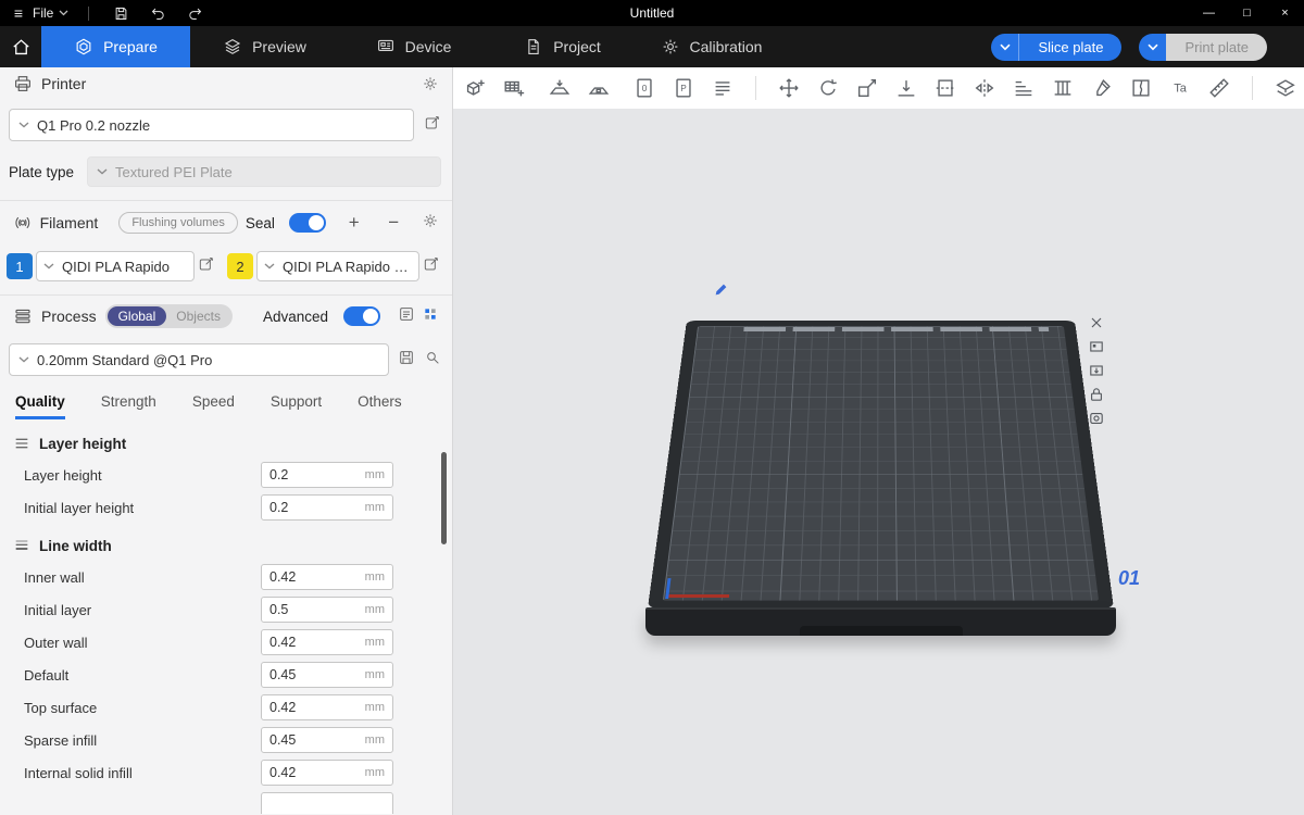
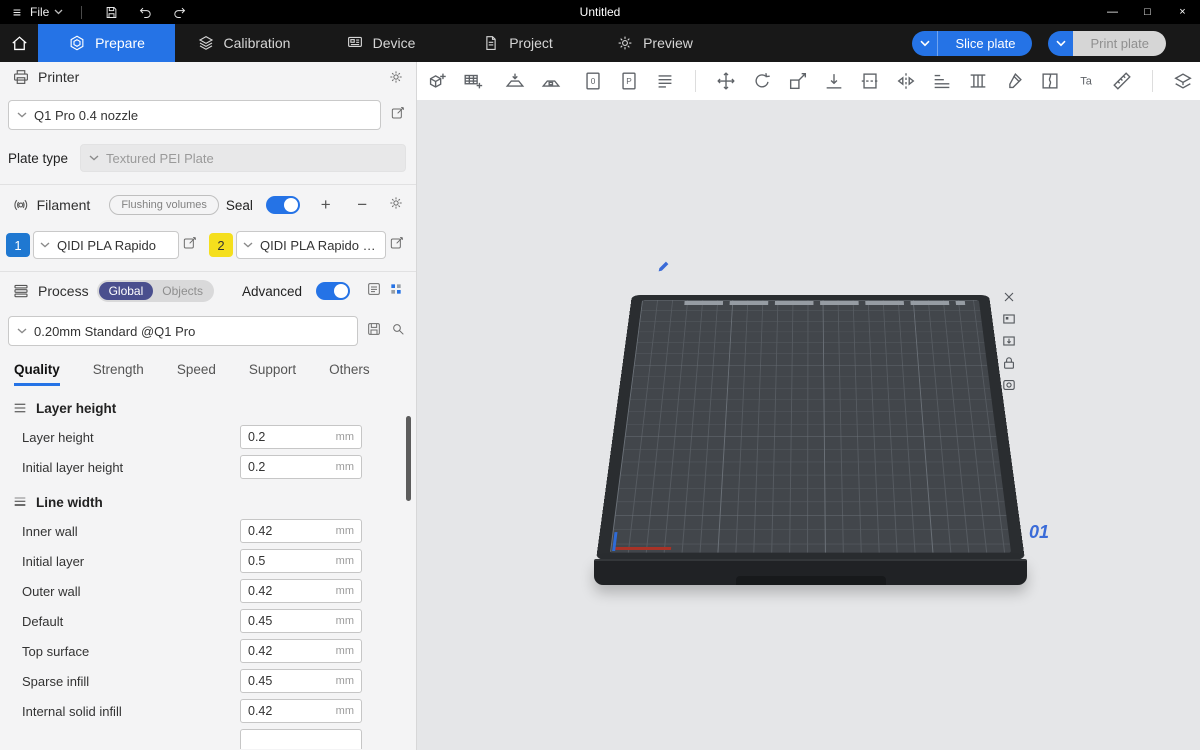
  ≡
  File
  Untitled
  —
  □
  ×
  Prepare
- Preview
+ Calibration
  Device
  Project
- Calibration
+ Preview
  Slice plate
  Print plate
  Printer
- Q1 Pro 0.2 nozzle
+ Q1 Pro 0.4 nozzle
  Plate type
  Textured PEI Plate
  Filament
  Flushing volumes
  Seal
  +
  −
  1
  QIDI PLA Rapido
  2
  QIDI PLA Rapido M..
  Process
  Global
  Objects
  Advanced
  0.20mm Standard @Q1 Pro
  Quality
  Strength
  Speed
  Support
  Others
  Layer height
  Layer height
  0.2
  mm
  Initial layer height
  0.2
  mm
  Line width
  Inner wall
  0.42
  mm
  Initial layer
  0.5
  mm
  Outer wall
  0.42
  mm
  Default
  0.45
  mm
  Top surface
  0.42
  mm
  Sparse infill
  0.45
  mm
  Internal solid infill
  0.42
  mm
  0
  P
  Ta
  01
